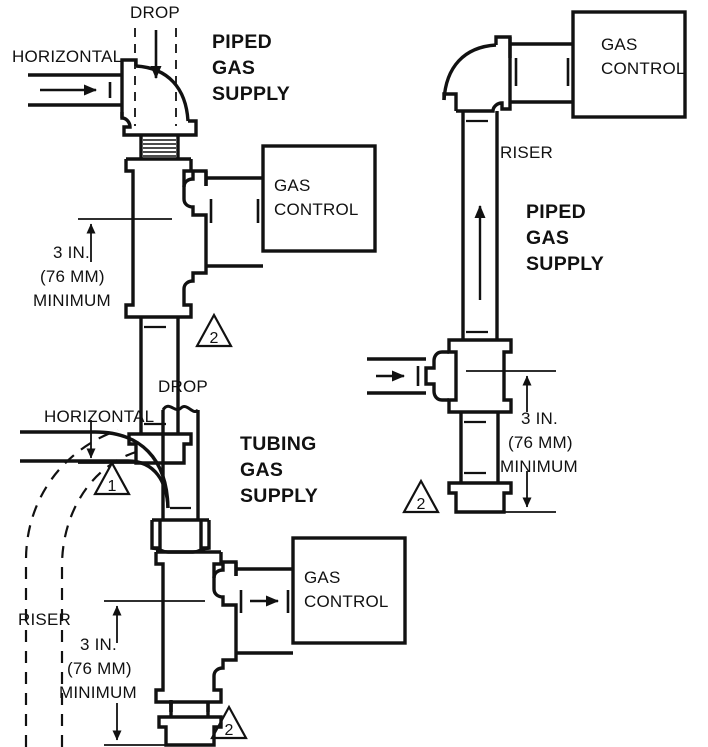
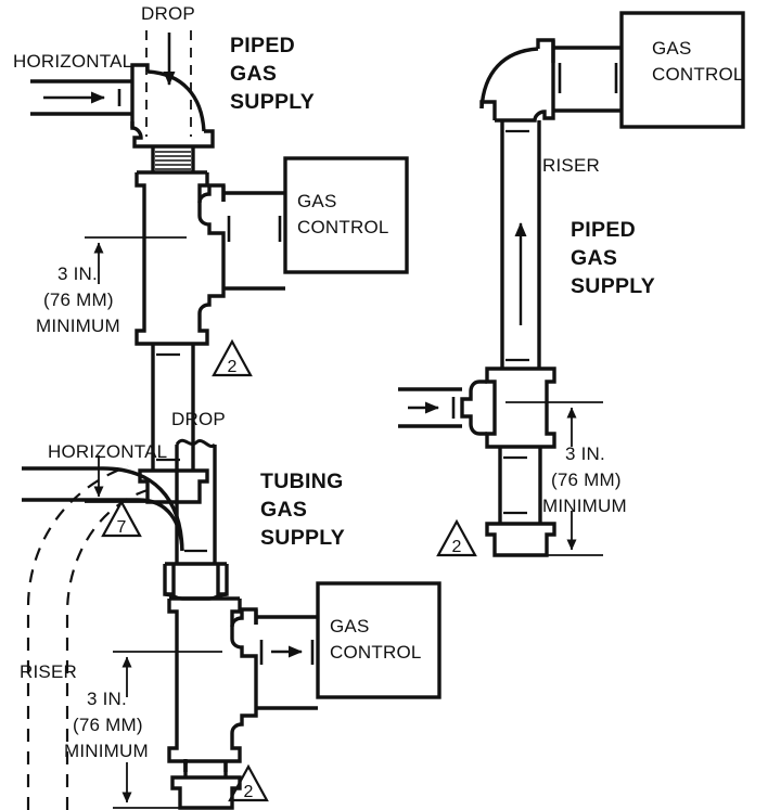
  DROP
  HORIZONTAL
  PIPED
  GAS
  SUPPLY
  GAS
  CONTROL
  3 IN.
  (76 MM)
  MINIMUM
  2
  GAS
  CONTROL
  RISER
  PIPED
  GAS
  SUPPLY
  3 IN.
  (76 MM)
  MINIMUM
  2
  DROP
  HORIZONTAL
  TUBING
  GAS
  SUPPLY
  RISER
  GAS
  CONTROL
  3 IN.
  (76 MM)
  MINIMUM
- 1
+ 7
  2
